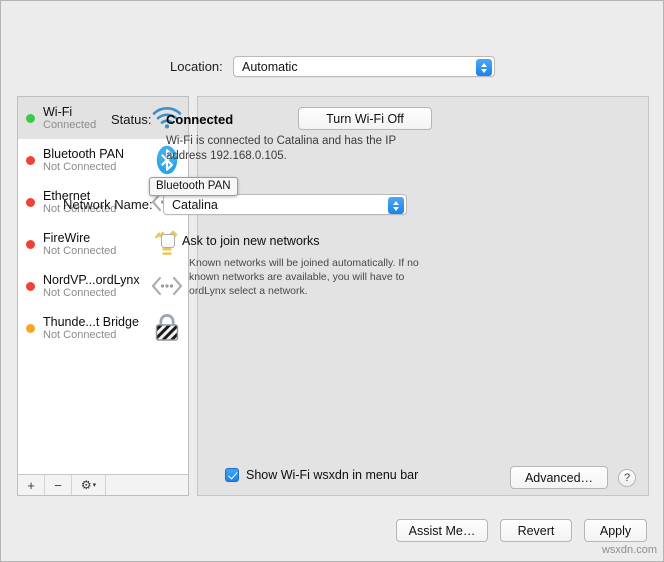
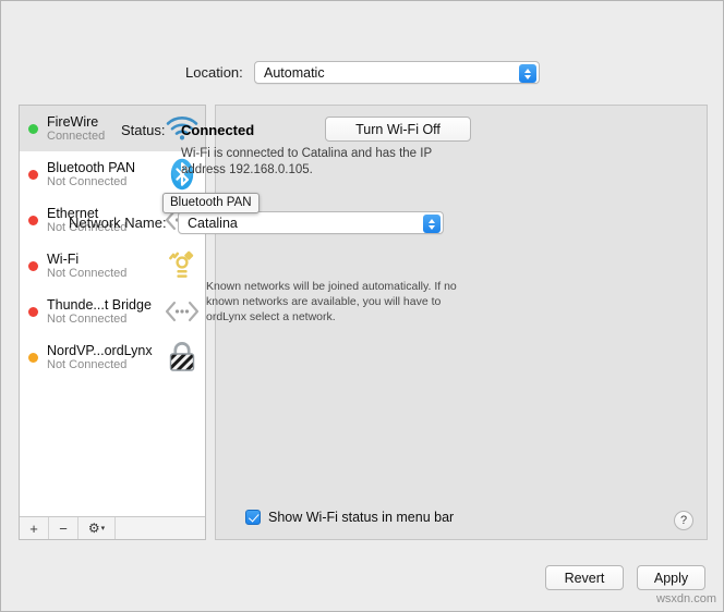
  Location:
  Automatic
- Wi-Fi
+ FireWire
  Connected
  Bluetooth PAN
  Not Connected
  Ethernet
  Not Connected
- FireWire
+ Wi-Fi
  Not Connected
- NordVP...ordLynx
+ Thunde...t Bridge
  Not Connected
- Thunde...t Bridge
+ NordVP...ordLynx
  Not Connected
  +
  −
  ⚙
  Bluetooth PAN
  Status:
  Connected
  Wi-Fi is connected to Catalina and has the IP address 192.168.0.105.
  Turn Wi-Fi Off
  Network Name:
  Catalina
- Ask to join new networks
  Known networks will be joined automatically. If no known networks are available, you will have to ordLynx select a network.
- Show Wi-Fi wsxdn in menu bar
+ Show Wi-Fi status in menu bar
- Advanced…
  ?
- Assist Me…
  Revert
  Apply
  wsxdn.com
